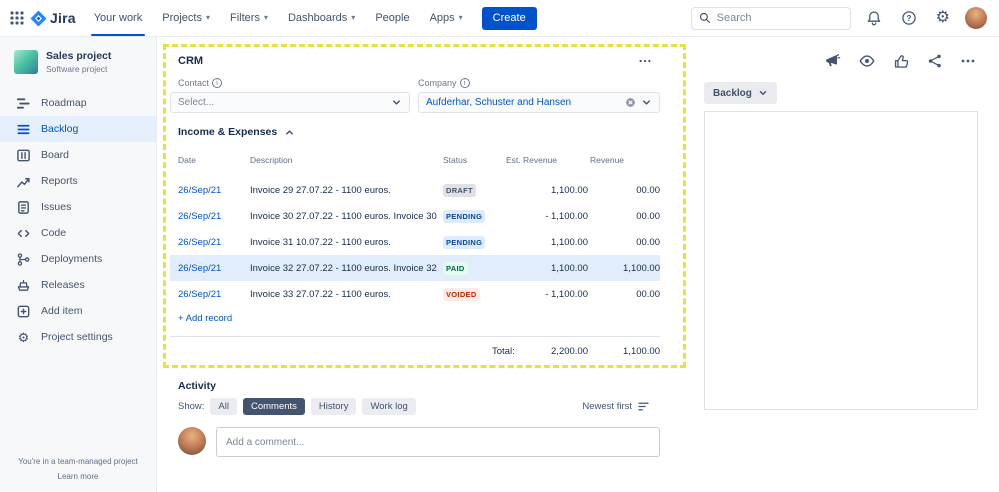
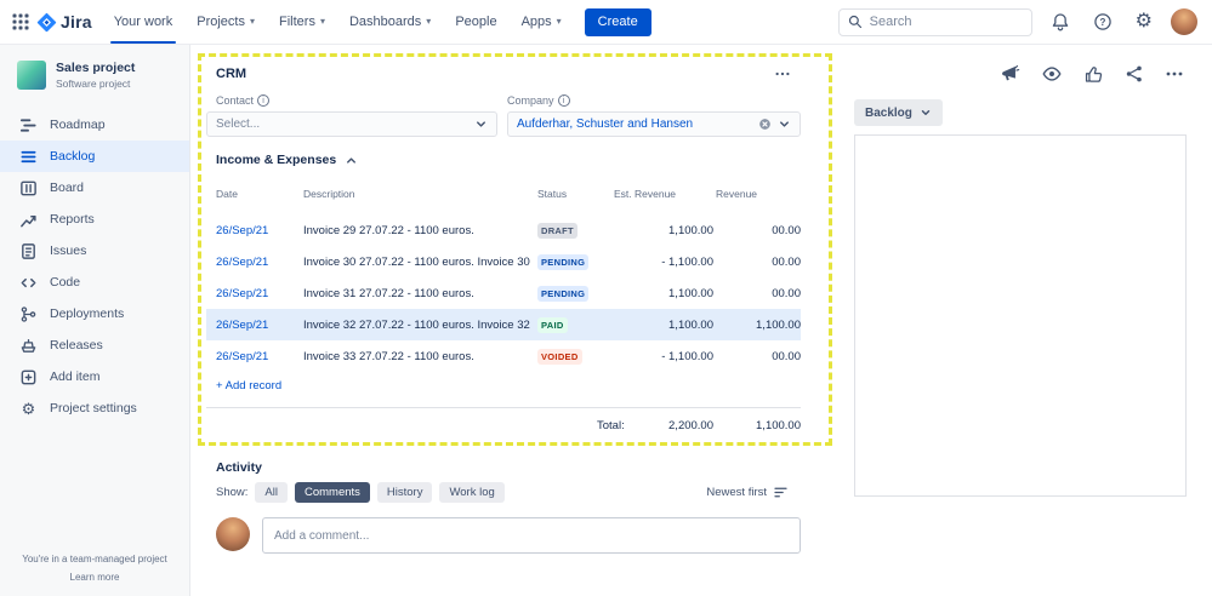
  Jira
  Your work
  Projects
  ▾
  Filters
  ▾
  Dashboards
  ▾
  People
  Apps
  ▾
  Create
  Search
  ?
  ⚙
  Sales project
  Software project
  Roadmap
  Backlog
  Board
  Reports
  Issues
  Code
  Deployments
  Releases
  Add item
  ⚙
  Project settings
  You're in a team-managed project
  Learn more
  CRM
  Contact
  Company
  Select...
  Aufderhar, Schuster and Hansen
  Income & Expenses
  Date
  Description
  Status
  Est. Revenue
  Revenue
  26/Sep/21
  Invoice 29 27.07.22 - 1100 euros.
  DRAFT
  1,100.00
  00.00
  26/Sep/21
  Invoice 30 27.07.22 - 1100 euros. Invoice 30
  PENDING
  - 1,100.00
  00.00
  26/Sep/21
- Invoice 31 10.07.22 - 1100 euros.
+ Invoice 31 27.07.22 - 1100 euros.
  PENDING
  1,100.00
  00.00
  26/Sep/21
  Invoice 32 27.07.22 - 1100 euros. Invoice 32
  PAID
  1,100.00
  1,100.00
  26/Sep/21
  Invoice 33 27.07.22 - 1100 euros.
  VOIDED
  - 1,100.00
  00.00
  + Add record
  Total:
  2,200.00
  1,100.00
  Activity
  Show:
  All
  Comments
  History
  Work log
  Newest first
  Add a comment...
  Backlog
